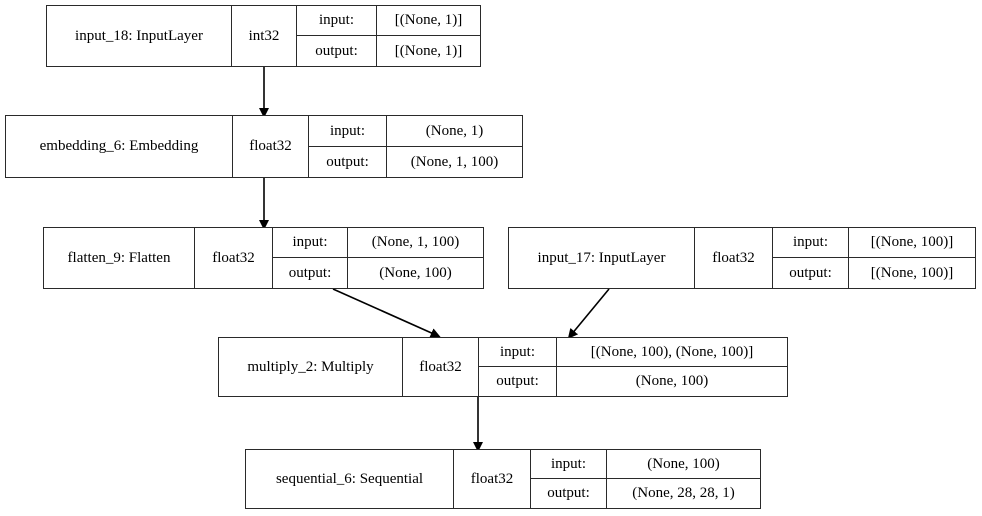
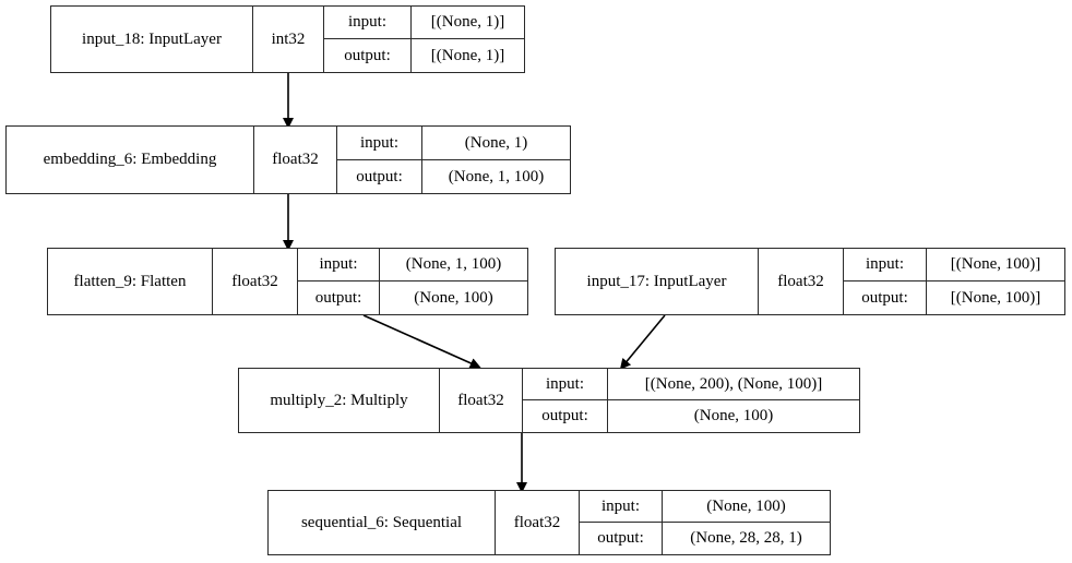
  input_18: InputLayer
  int32
  input:
  [(None, 1)]
  output:
  [(None, 1)]
  embedding_6: Embedding
  float32
  input:
  (None, 1)
  output:
  (None, 1, 100)
  flatten_9: Flatten
  float32
  input:
  (None, 1, 100)
  output:
  (None, 100)
  input_17: InputLayer
  float32
  input:
  [(None, 100)]
  output:
  [(None, 100)]
  multiply_2: Multiply
  float32
  input:
- [(None, 100), (None, 100)]
+ [(None, 200), (None, 100)]
  output:
  (None, 100)
  sequential_6: Sequential
  float32
  input:
  (None, 100)
  output:
  (None, 28, 28, 1)
